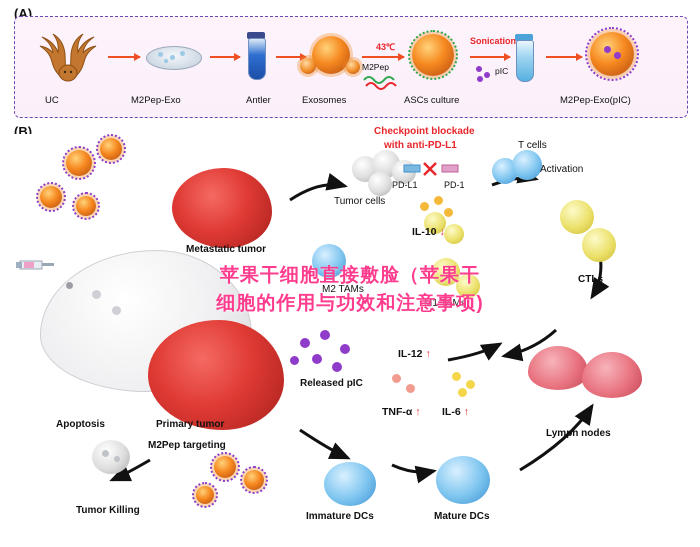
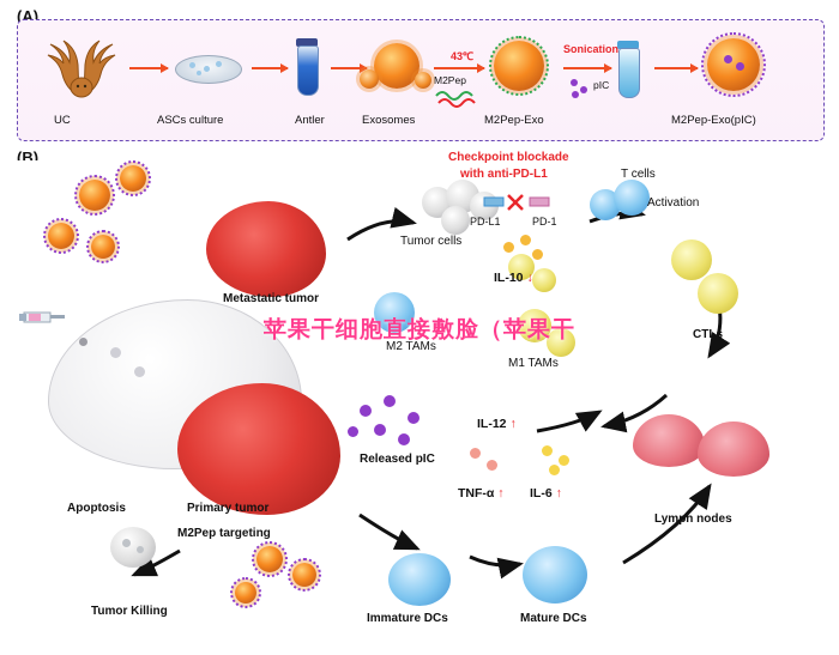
  (A)
  UC
- M2Pep-Exo
+ ASCs culture
  Antler
  Exosomes
  M2Pep
  43℃
- ASCs culture
+ M2Pep-Exo
  Sonication
  pIC
  M2Pep-Exo(pIC)
  (B)
  Checkpoint blockade
  with anti-PD-L1
  PD-L1
  PD-1
  T cells
  Activation
  Tumor cells
  Metastatic tumor
  CTLs
  M2 TAMs
  M1 TAMs
  Released pIC
  IL-10 ↓
  IL-12 ↑
  TNF-α ↑
  IL-6 ↑
  Lymph nodes
  Immature DCs
  Mature DCs
  Apoptosis
  Tumor Killing
  Primary tumor
  M2Pep targeting
  苹果干细胞直接敷脸（苹果干
- 细胞的作用与功效和注意事项)
